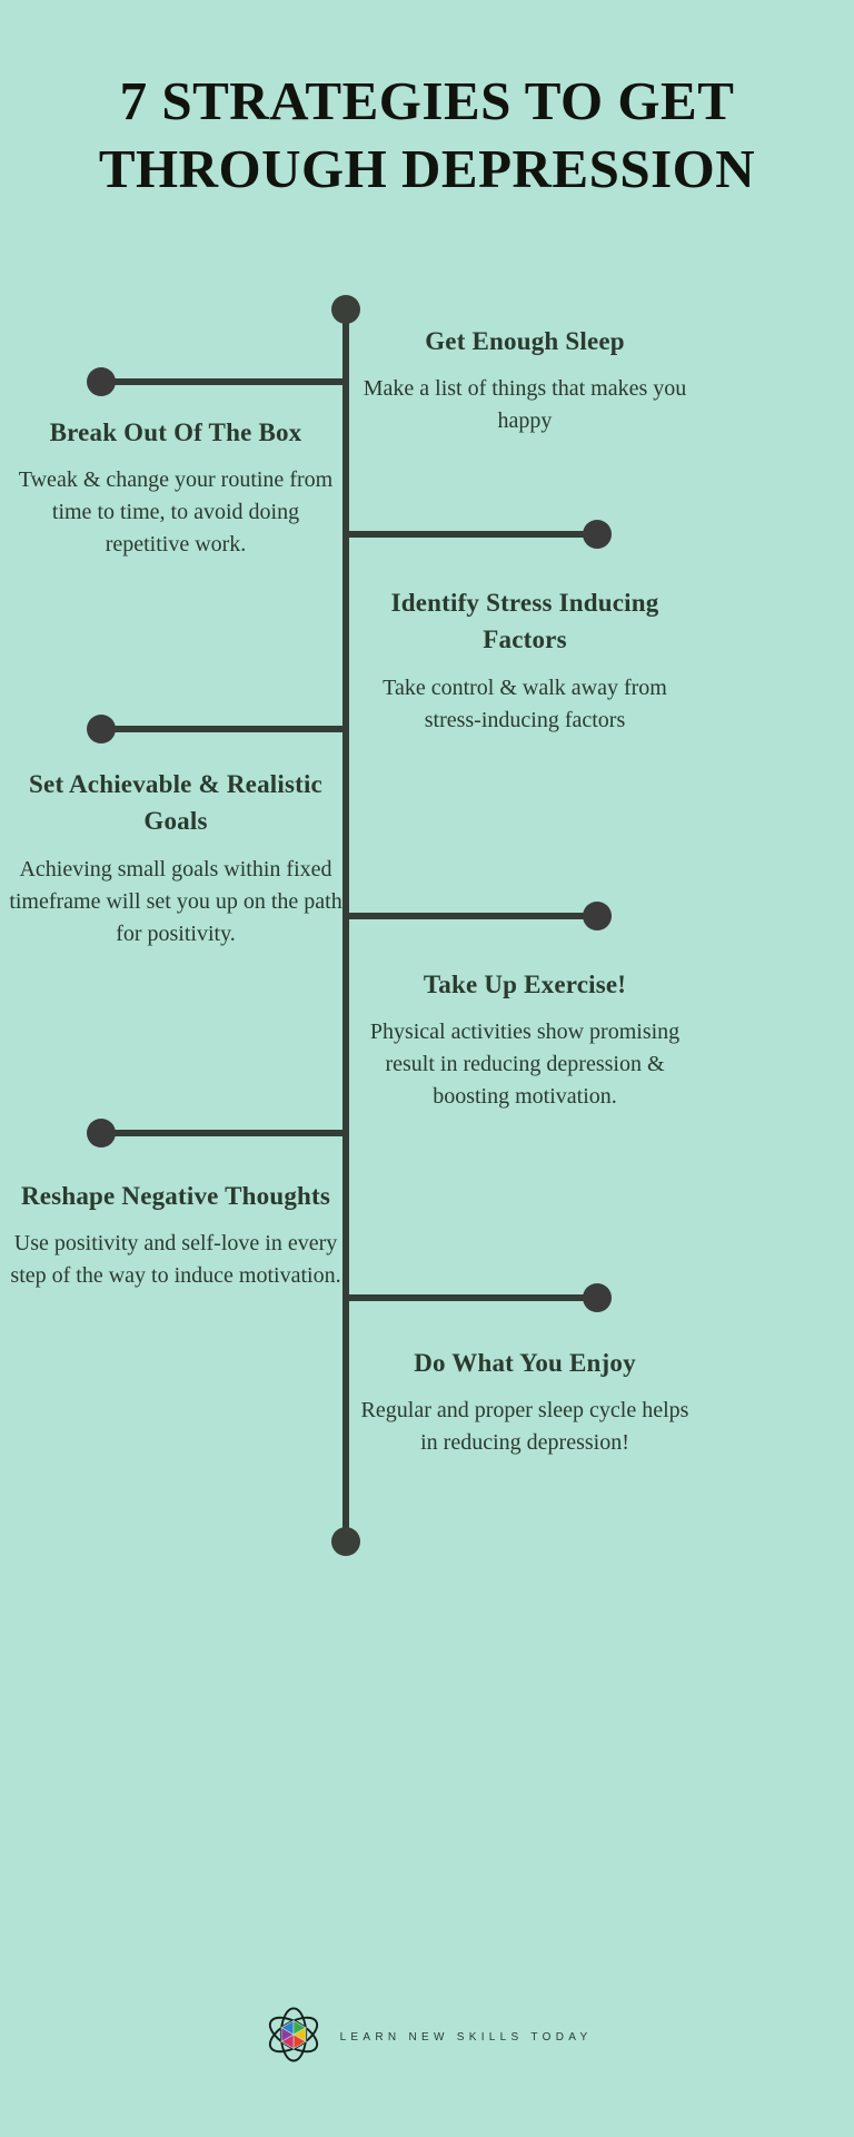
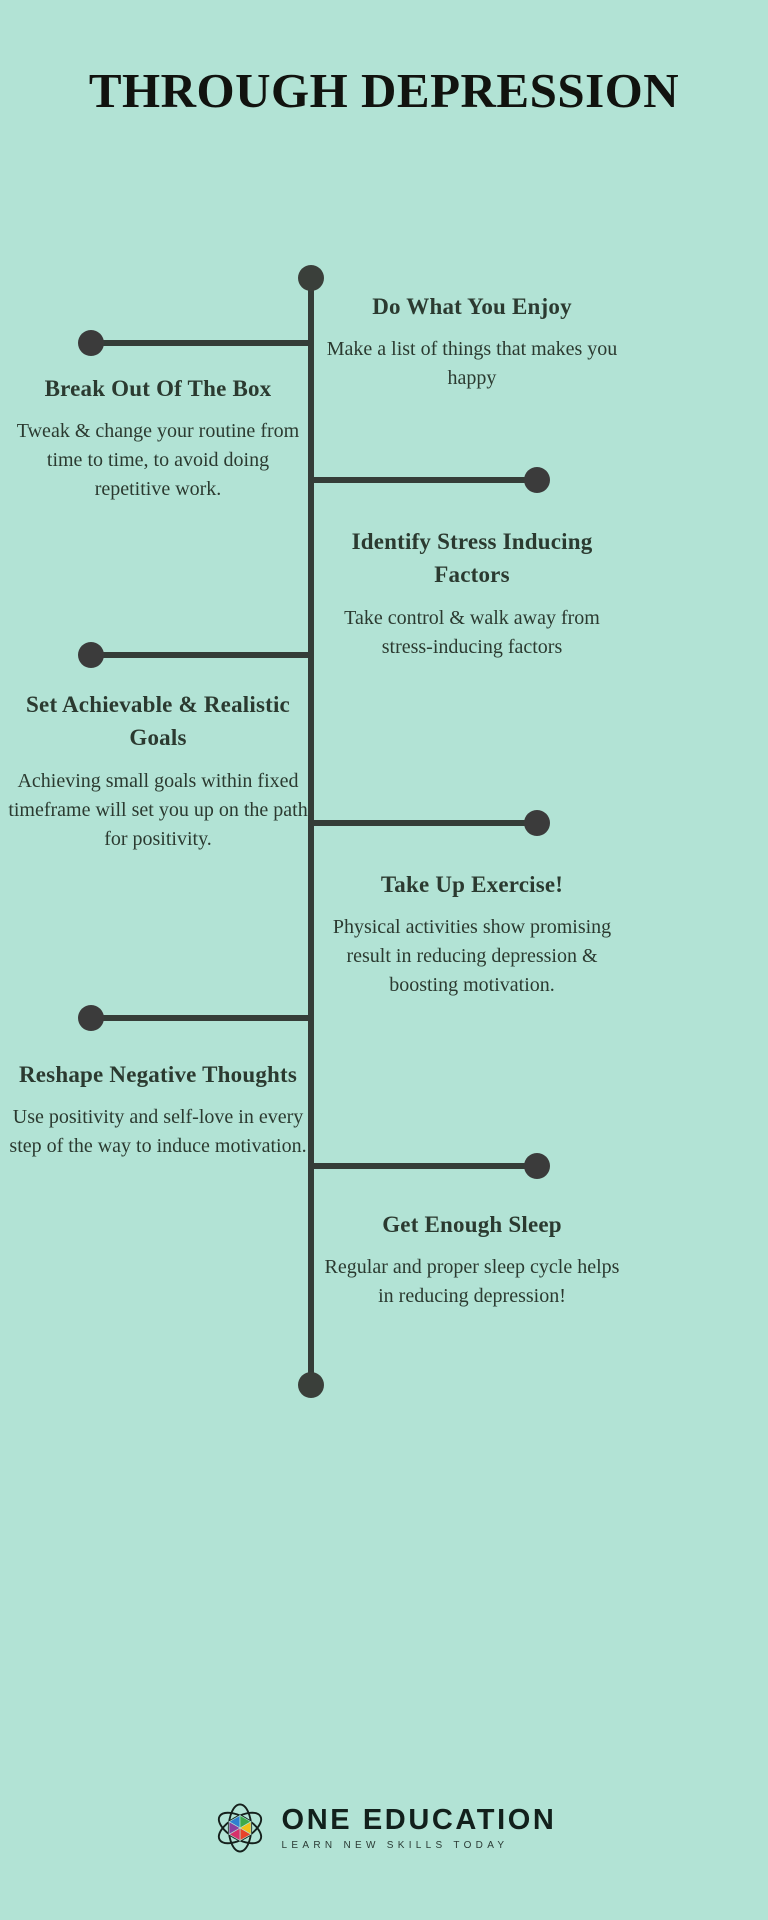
- 7 STRATEGIES TO GET
  THROUGH DEPRESSION
- Get Enough Sleep
+ Do What You Enjoy
  Make a list of things that makes you happy
  Break Out Of The Box
  Tweak & change your routine from time to time, to avoid doing repetitive work.
  Identify Stress Inducing Factors
  Take control & walk away from stress-inducing factors
  Set Achievable & Realistic Goals
  Achieving small goals within fixed timeframe will set you up on the path for positivity.
  Take Up Exercise!
  Physical activities show promising result in reducing depression & boosting motivation.
  Reshape Negative Thoughts
  Use positivity and self-love in every step of the way to induce motivation.
- Do What You Enjoy
+ Get Enough Sleep
  Regular and proper sleep cycle helps in reducing depression!
+ ONE EDUCATION
  LEARN NEW SKILLS TODAY
